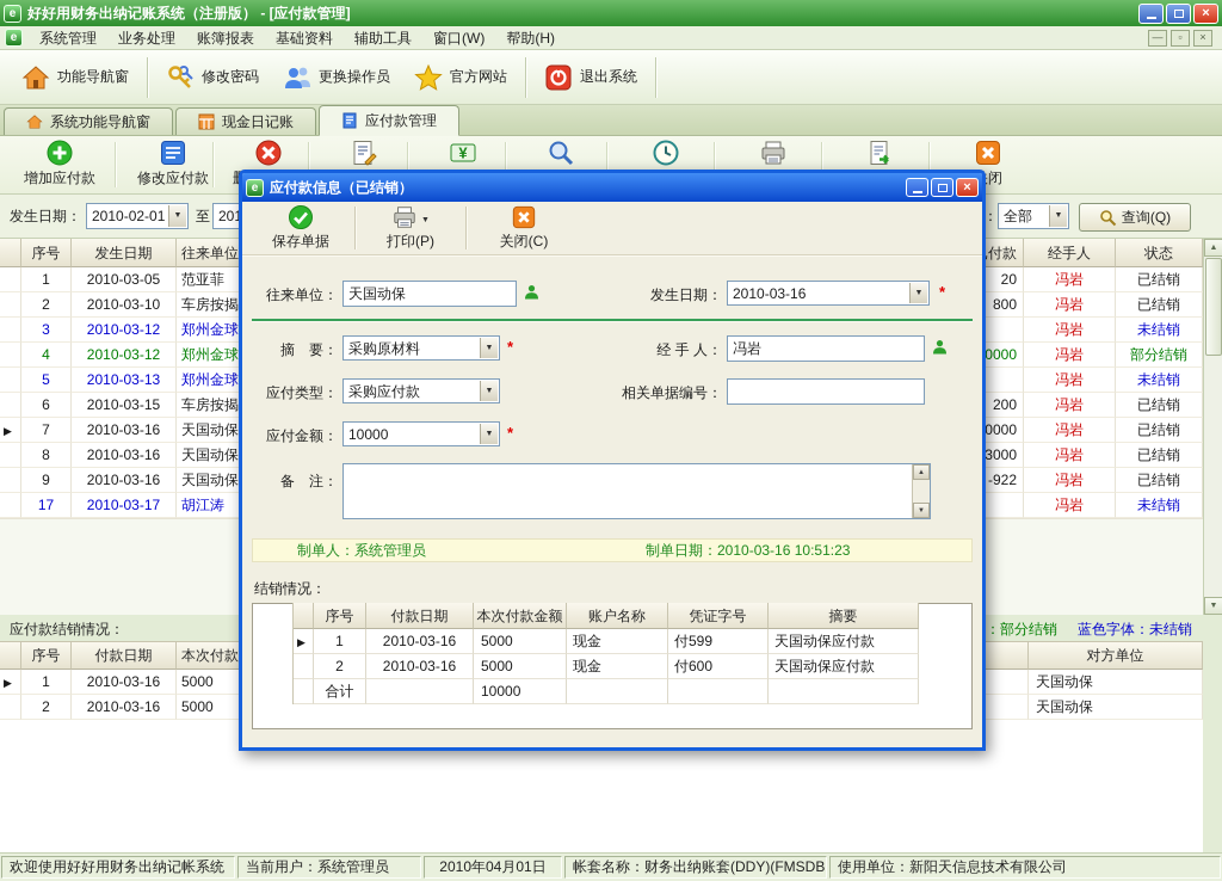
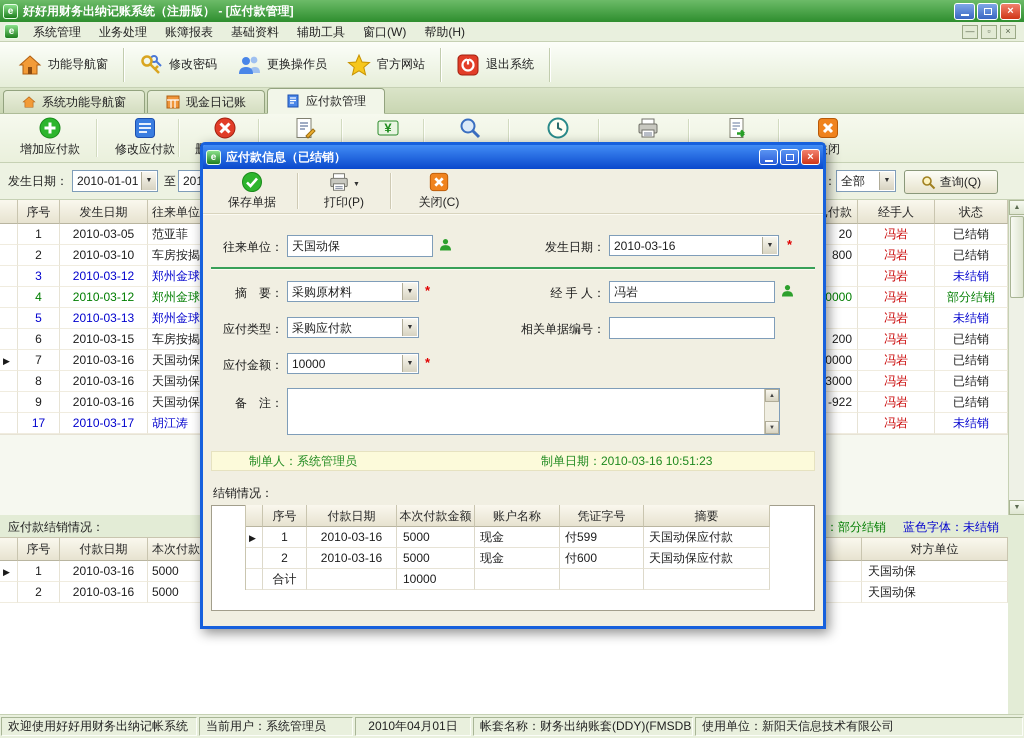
  e
  好好用财务出纳记账系统（注册版） - [应付款管理]
  ×
  e
  系统管理
  业务处理
  账簿报表
  基础资料
  辅助工具
  窗口(W)
  帮助(H)
  —
  ▫
  ×
  功能导航窗
  修改密码
  更换操作员
  官方网站
  退出系统
  系统功能导航窗
  现金日记账
  应付款管理
  增加应付款
  修改应付款
  ¥
  发生日期：
- 2010-02-01
+ 2010-01-01
  至
  ：
  全部
  查询(Q)
  序号
  发生日期
  往来单位
  经手人
  状态
  1
  2010-03-05
  范亚菲
  20
  冯岩
  已结销
  2
  2010-03-10
  车房按揭
  800
  冯岩
  已结销
  3
  2010-03-12
  郑州金球
  冯岩
  未结销
  4
  2010-03-12
  郑州金球
  0000
  冯岩
  部分结销
  5
  2010-03-13
  郑州金球
  冯岩
  未结销
  6
  2010-03-15
  车房按揭
  200
  冯岩
  已结销
  7
  2010-03-16
  天国动保
  0000
  冯岩
  已结销
  8
  2010-03-16
  天国动保
  3000
  冯岩
  已结销
  9
  2010-03-16
  天国动保
  -922
  冯岩
  已结销
  17
  2010-03-17
  胡江涛
  冯岩
  未结销
  应付款结销情况：
  ：部分结销
  蓝色字体：未结销
  序号
  付款日期
  对方单位
  1
  2010-03-16
  5000
  天国动保
  2
  2010-03-16
  5000
  天国动保
  欢迎使用好好用财务出纳记帐系统
  当前用户：系统管理员
  2010年04月01日
  帐套名称：财务出纳账套(DDY)(FMSDB
  使用单位：新阳天信息技术有限公司
  e
  应付款信息（已结销）
  ×
  保存单据
  打印(P)
  关闭(C)
  往来单位：
  天国动保
  发生日期：
  2010-03-16
  *
  摘 要：
  采购原材料
  *
  经 手 人：
  冯岩
  应付类型：
  采购应付款
  相关单据编号：
  应付金额：
  10000
  *
  备 注：
  制单人：系统管理员
  制单日期：2010-03-16 10:51:23
  结销情况：
  序号
  付款日期
  本次付款金额
  账户名称
  凭证字号
  摘要
  1
  2010-03-16
  5000
  现金
  付599
  天国动保应付款
  2
  2010-03-16
  5000
  现金
  付600
  天国动保应付款
  合计
  10000
